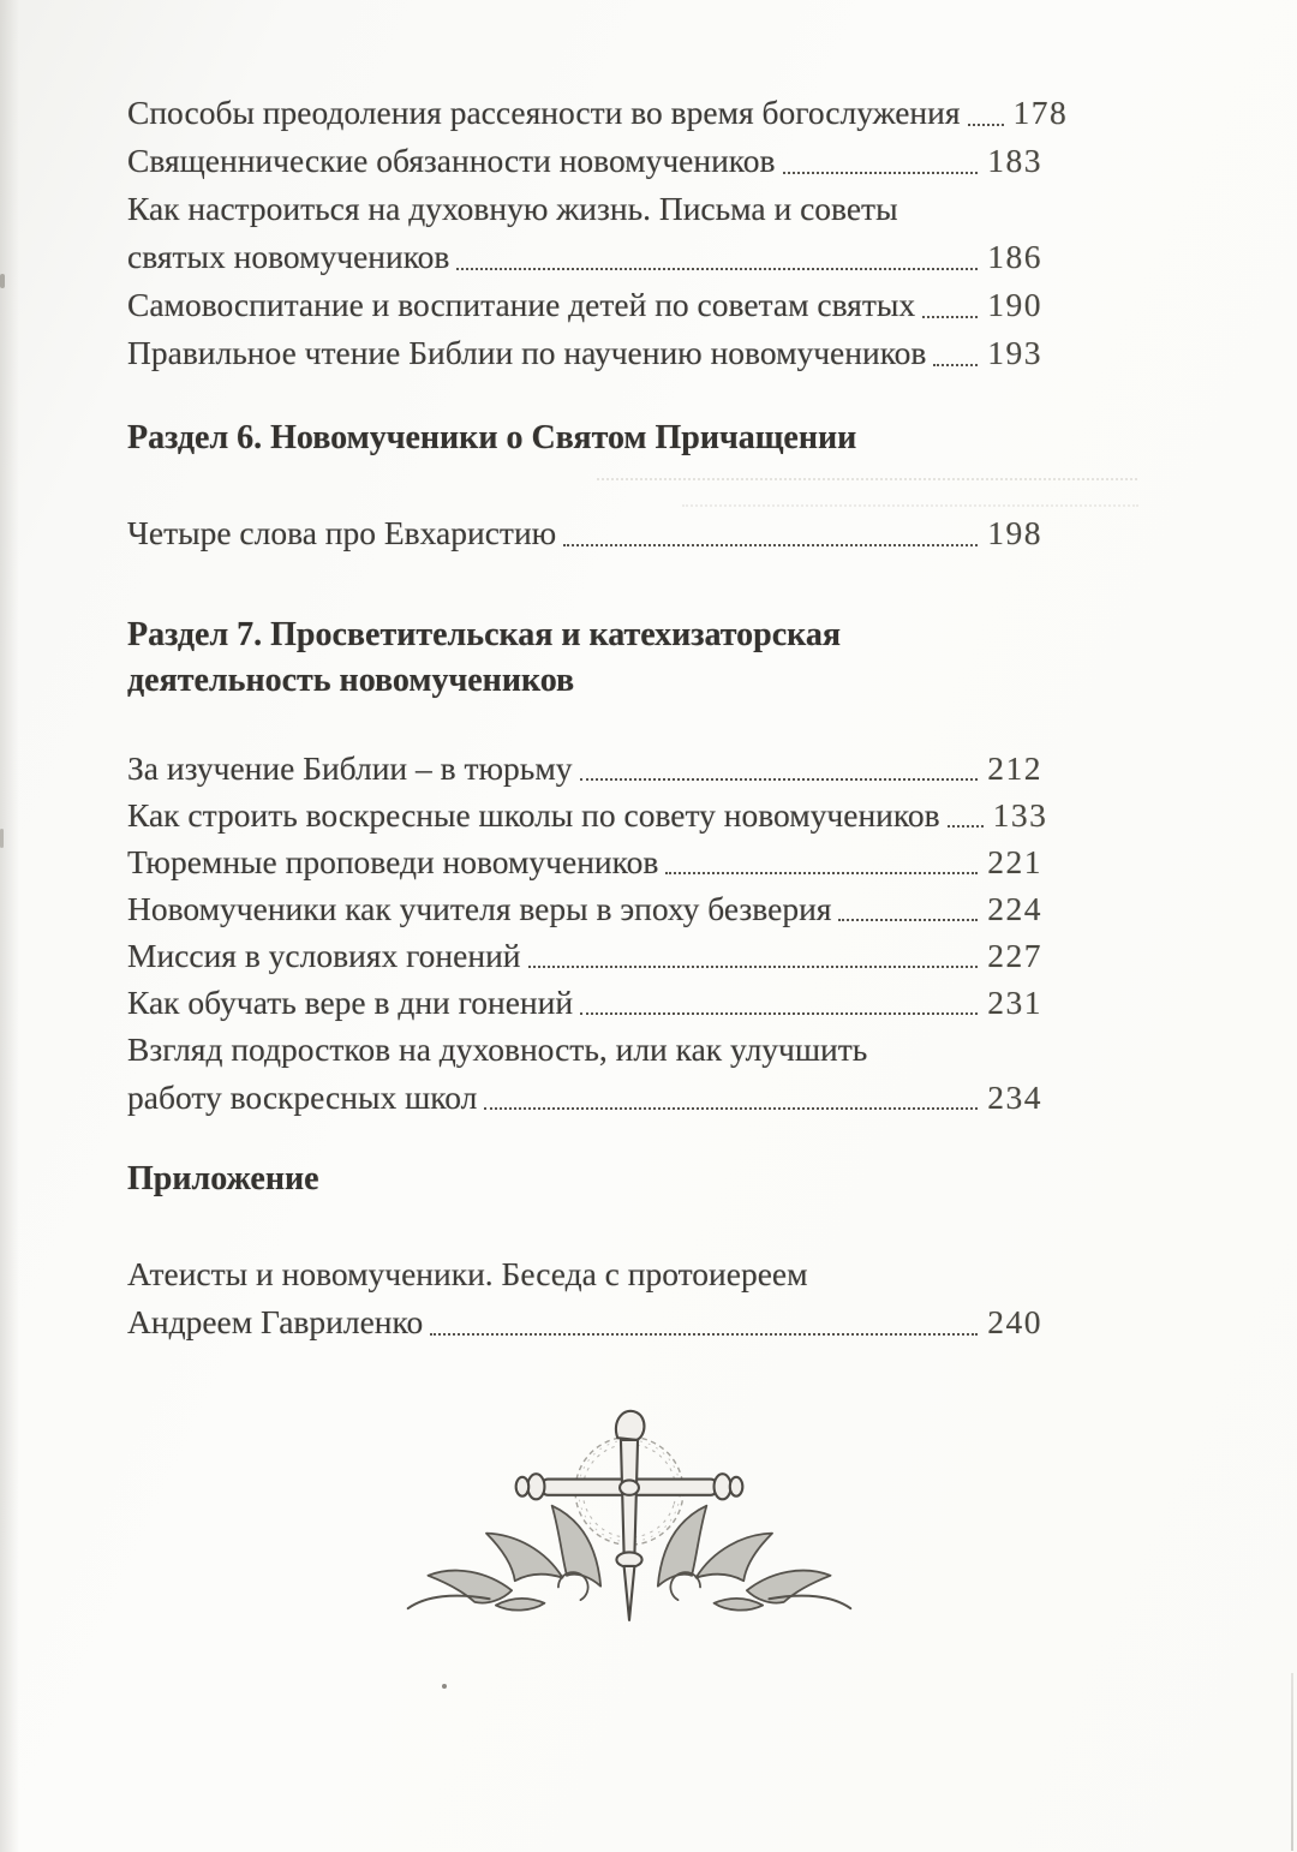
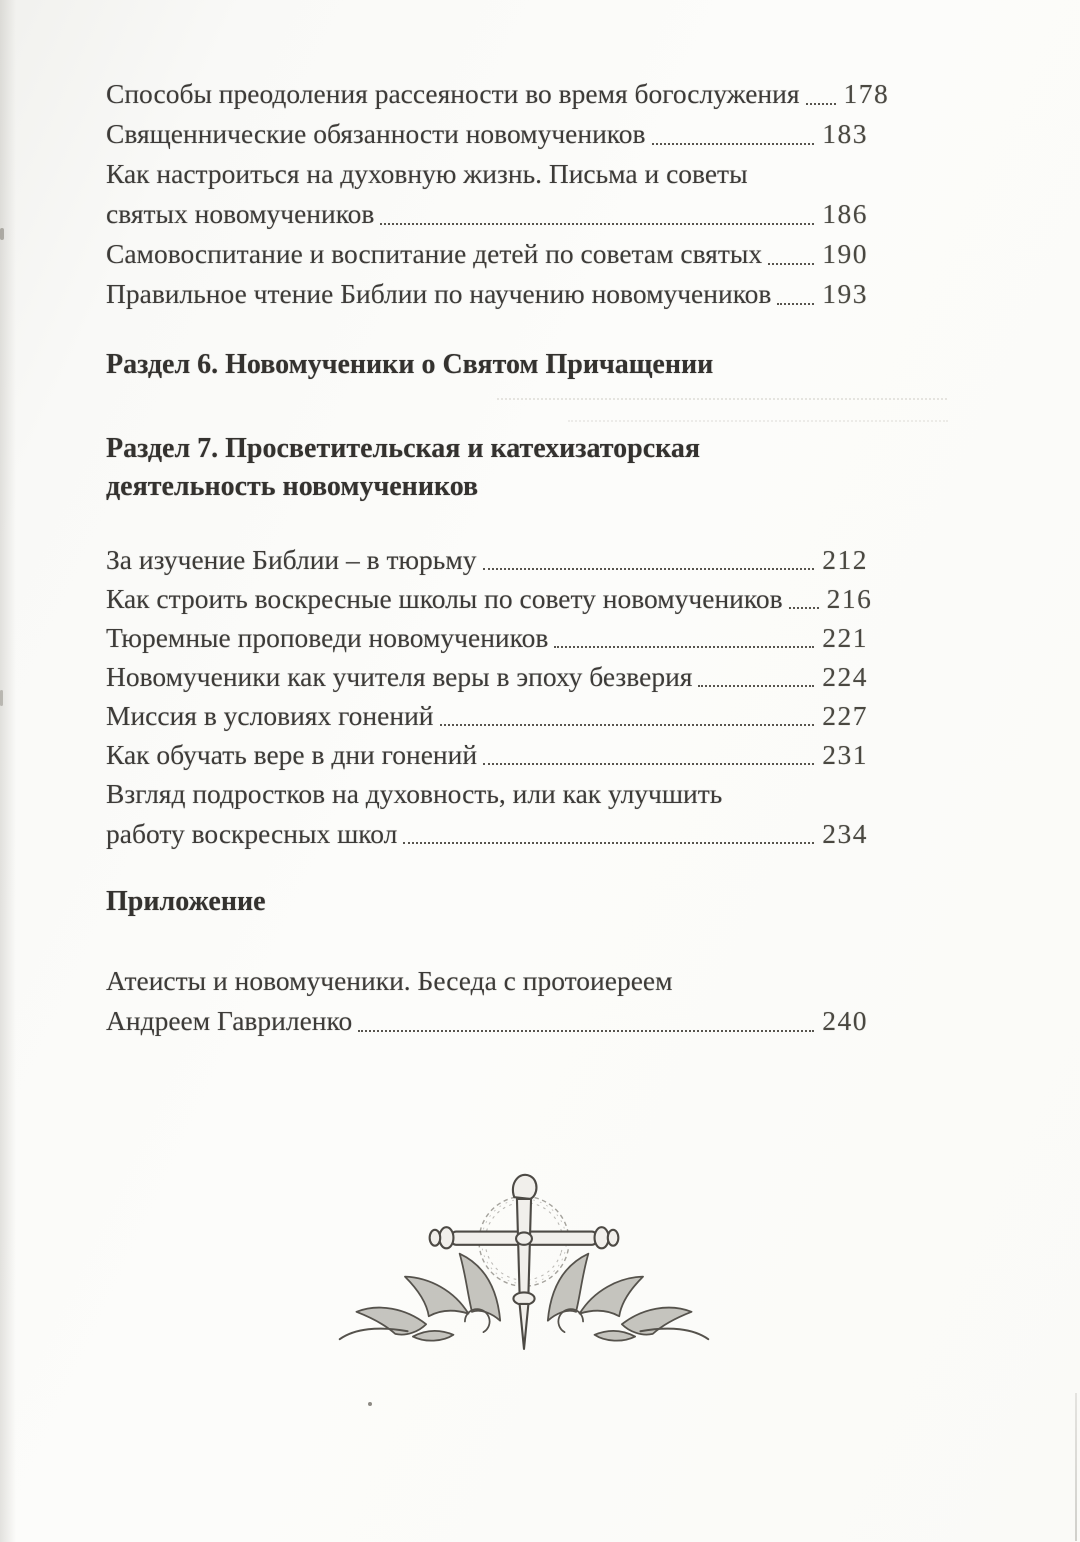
  Способы преодоления рассеяности во время богослужения
  178
  Священнические обязанности новомучеников
  183
  Как настроиться на духовную жизнь. Письма и советы
  святых новомучеников
  186
  Самовоспитание и воспитание детей по советам святых
  190
  Правильное чтение Библии по научению новомучеников
  193
  Раздел 6. Новомученики о Святом Причащении
- Четыре слова про Евхаристию
- 198
  Раздел 7. Просветительская и катехизаторская
  деятельность новомучеников
  За изучение Библии – в тюрьму
  212
  Как строить воскресные школы по совету новомучеников
- 133
+ 216
  Тюремные проповеди новомучеников
  221
  Новомученики как учителя веры в эпоху безверия
  224
  Миссия в условиях гонений
  227
  Как обучать вере в дни гонений
  231
  Взгляд подростков на духовность, или как улучшить
  работу воскресных школ
  234
  Приложение
  Атеисты и новомученики. Беседа с протоиереем
  Андреем Гавриленко
  240
